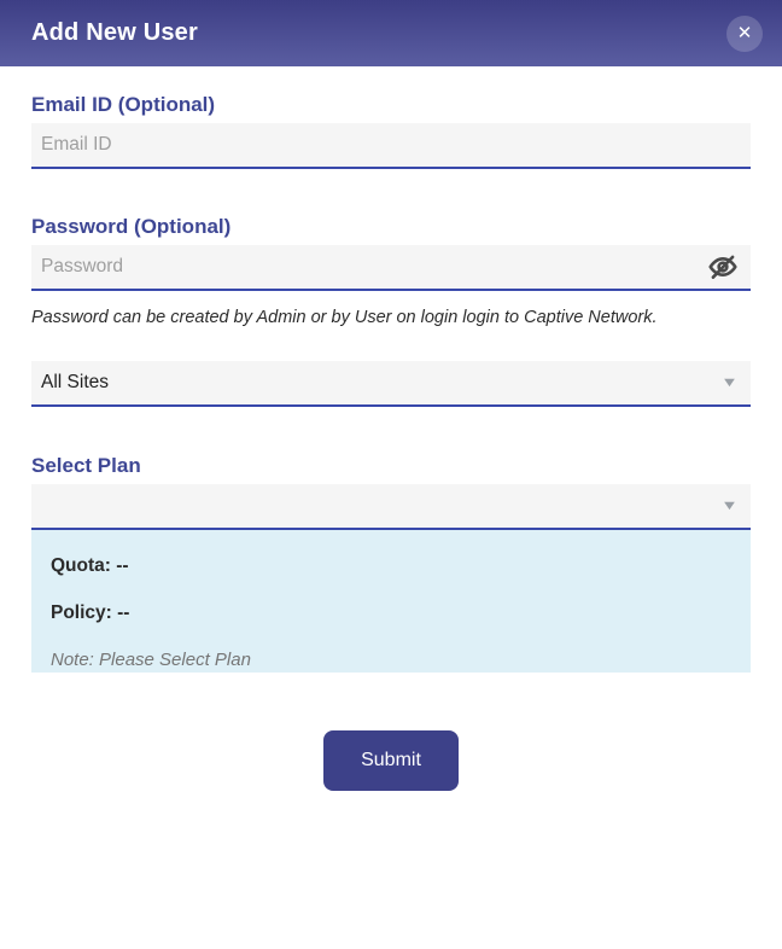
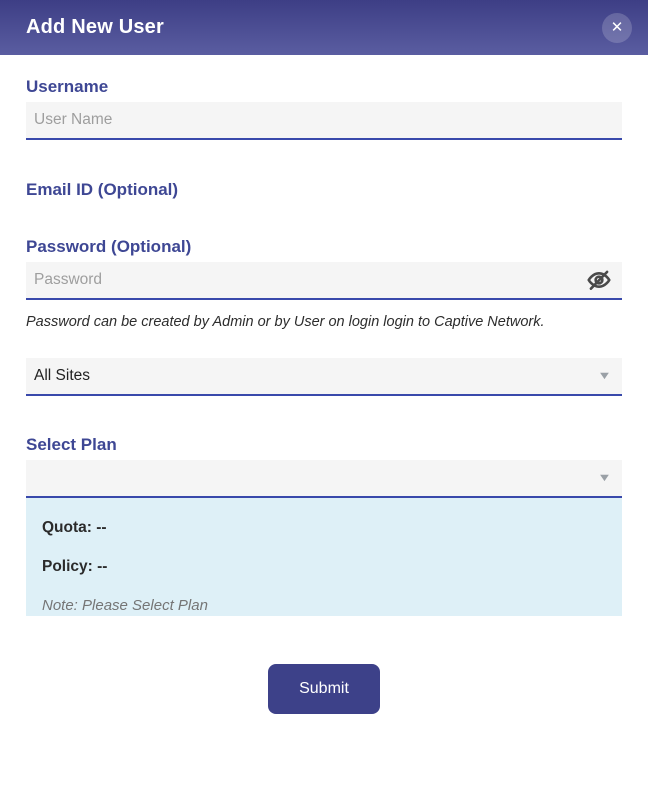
  Add New User
  ✕
+ Username
+ User Name
  Email ID (Optional)
- Email ID
  Password (Optional)
  Password
  Password can be created by Admin or by User on login login to Captive Network.
  All Sites
  ▼
  Select Plan
  ▼
  Quota: --
  Policy: --
  Note: Please Select Plan
  Submit
